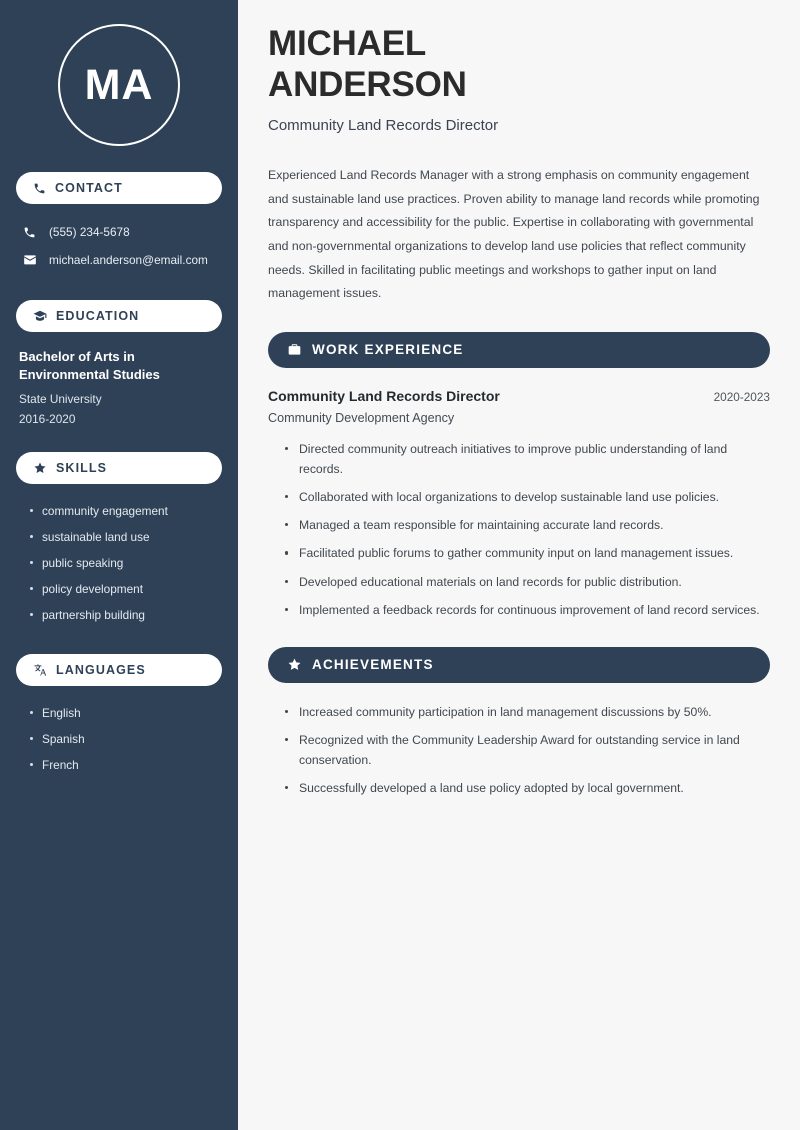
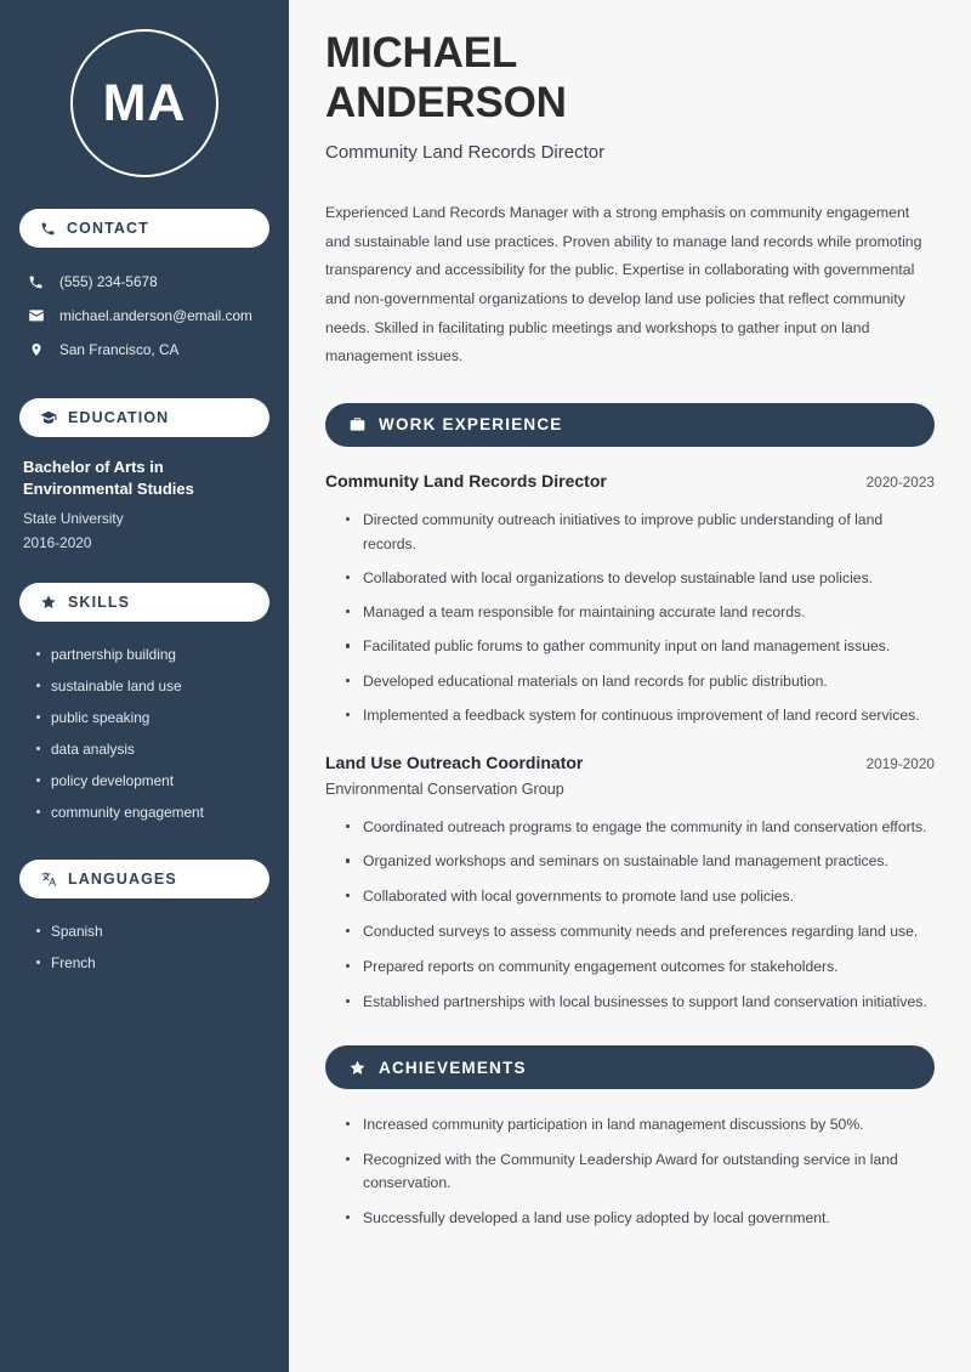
  MA
  CONTACT
  (555) 234-5678
  michael.anderson@email.com
+ San Francisco, CA
  EDUCATION
  Bachelor of Arts in Environmental Studies
  State University
  2016-2020
  SKILLS
- community engagement
+ partnership building
  sustainable land use
  public speaking
+ data analysis
  policy development
- partnership building
+ community engagement
  LANGUAGES
- English
  Spanish
  French
  MICHAEL
  ANDERSON
  Community Land Records Director
  Experienced Land Records Manager with a strong emphasis on community engagement and sustainable land use practices. Proven ability to manage land records while promoting transparency and accessibility for the public. Expertise in collaborating with governmental and non-governmental organizations to develop land use policies that reflect community needs. Skilled in facilitating public meetings and workshops to gather input on land management issues.
  WORK EXPERIENCE
  Community Land Records Director
  2020-2023
- Community Development Agency
  Directed community outreach initiatives to improve public understanding of land records.
  Collaborated with local organizations to develop sustainable land use policies.
  Managed a team responsible for maintaining accurate land records.
  Facilitated public forums to gather community input on land management issues.
  Developed educational materials on land records for public distribution.
- Implemented a feedback records for continuous improvement of land record services.
+ Implemented a feedback system for continuous improvement of land record services.
+ Land Use Outreach Coordinator
+ 2019-2020
+ Environmental Conservation Group
+ Coordinated outreach programs to engage the community in land conservation efforts.
+ Organized workshops and seminars on sustainable land management practices.
+ Collaborated with local governments to promote land use policies.
+ Conducted surveys to assess community needs and preferences regarding land use.
+ Prepared reports on community engagement outcomes for stakeholders.
+ Established partnerships with local businesses to support land conservation initiatives.
  ACHIEVEMENTS
  Increased community participation in land management discussions by 50%.
  Recognized with the Community Leadership Award for outstanding service in land conservation.
  Successfully developed a land use policy adopted by local government.
